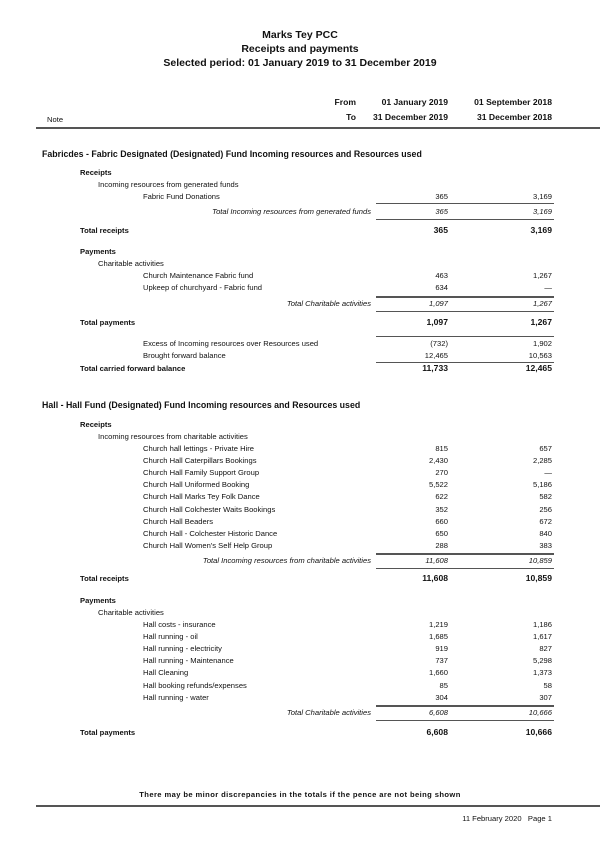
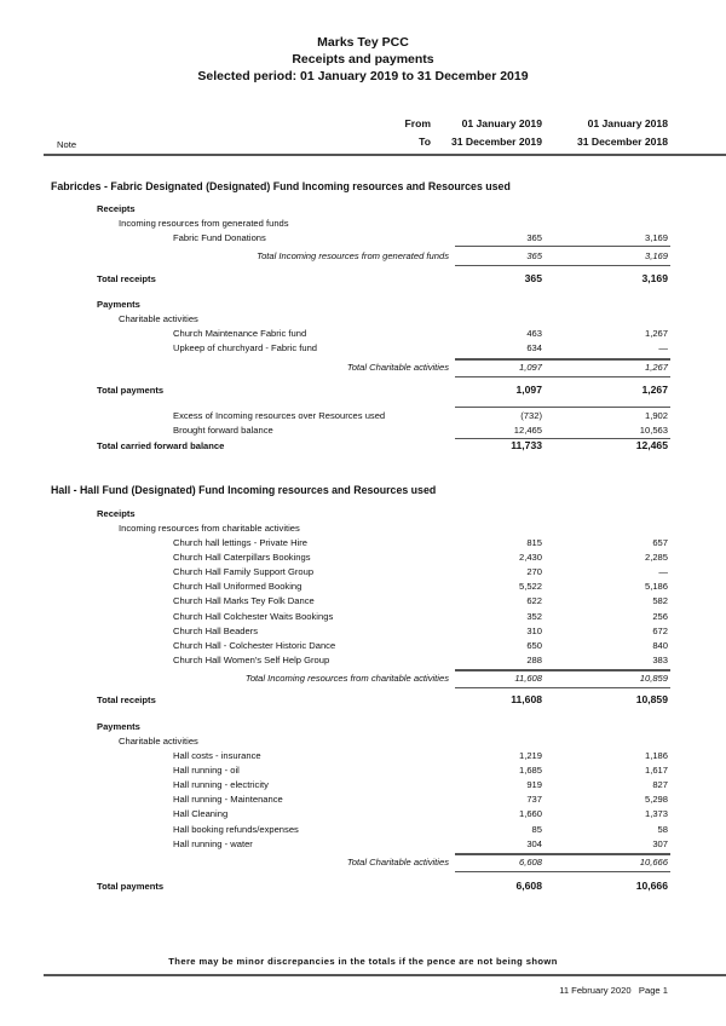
  Marks Tey PCC
  Receipts and payments
  Selected period: 01 January 2019 to 31 December 2019
  Note
  From
  To
  01 January 2019
  31 December 2019
- 01 September 2018
+ 01 January 2018
  31 December 2018
  Fabricdes - Fabric Designated (Designated) Fund Incoming resources and Resources used
  Receipts
  Incoming resources from generated funds
  Fabric Fund Donations
  365
  3,169
  Total Incoming resources from generated funds
  365
  3,169
  Total receipts
  365
  3,169
  Payments
  Charitable activities
  Church Maintenance Fabric fund
  463
  1,267
  Upkeep of churchyard - Fabric fund
  634
  —
  Total Charitable activities
  1,097
  1,267
  Total payments
  1,097
  1,267
  Excess of Incoming resources over Resources used
  (732)
  1,902
  Brought forward balance
  12,465
  10,563
  Total carried forward balance
  11,733
  12,465
  Hall - Hall Fund (Designated) Fund Incoming resources and Resources used
  Receipts
  Incoming resources from charitable activities
  Church hall lettings - Private Hire
  815
  657
  Church Hall Caterpillars Bookings
  2,430
  2,285
  Church Hall Family Support Group
  270
  —
  Church Hall Uniformed Booking
  5,522
  5,186
  Church Hall Marks Tey Folk Dance
  622
  582
  Church Hall Colchester Waits Bookings
  352
  256
  Church Hall Beaders
- 660
+ 310
  672
  Church Hall - Colchester Historic Dance
  650
  840
  Church Hall Women's Self Help Group
  288
  383
  Total Incoming resources from charitable activities
  11,608
  10,859
  Total receipts
  11,608
  10,859
  Payments
  Charitable activities
  Hall costs - insurance
  1,219
  1,186
  Hall running - oil
  1,685
  1,617
  Hall running - electricity
  919
  827
  Hall running - Maintenance
  737
  5,298
  Hall Cleaning
  1,660
  1,373
  Hall booking refunds/expenses
  85
  58
  Hall running - water
  304
  307
  Total Charitable activities
  6,608
  10,666
  Total payments
  6,608
  10,666
  There may be minor discrepancies in the totals if the pence are not being shown
  11 February 2020 Page 1
